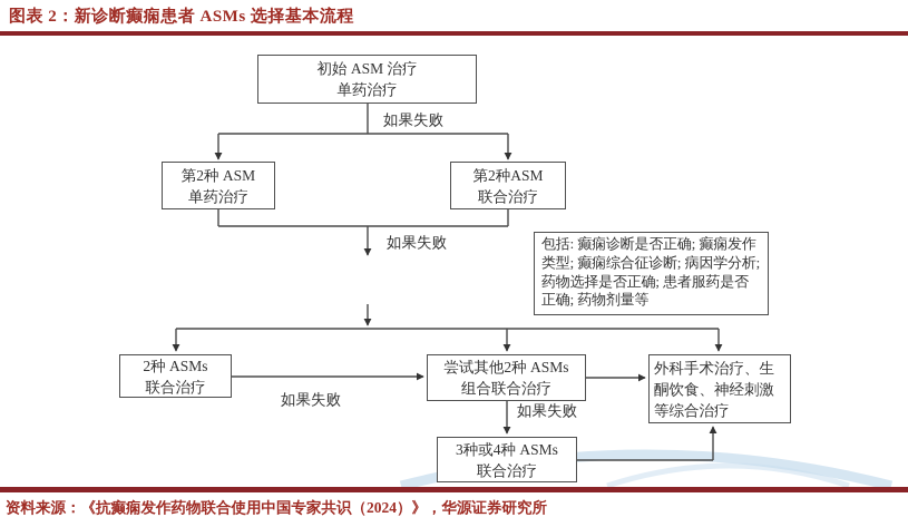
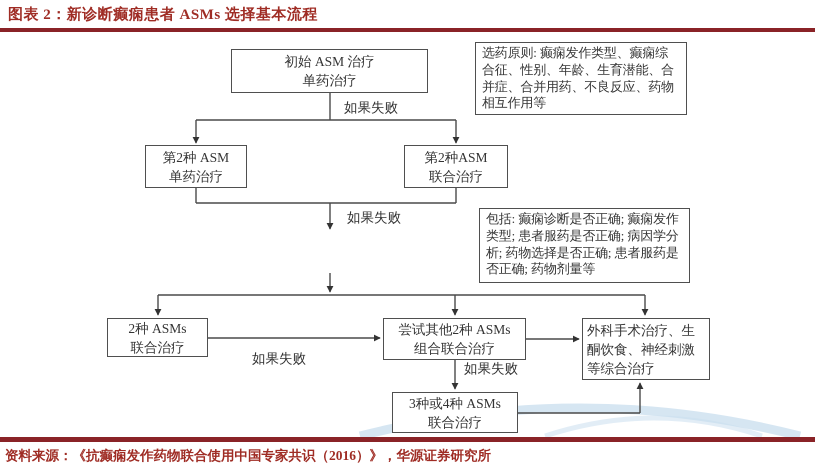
  图表 2：新诊断癫痫患者 ASMs 选择基本流程
  初始 ASM 治疗
  单药治疗
  第2种 ASM
  单药治疗
  第2种ASM
  联合治疗
  2种 ASMs
  联合治疗
  尝试其他2种 ASMs
  组合联合治疗
  外科手术治疗、生酮饮食、神经刺激等综合治疗
  3种或4种 ASMs
  联合治疗
+ 选药原则: 癫痫发作类型、癫痫综合征、性别、年龄、生育潜能、合并症、合并用药、不良反应、药物相互作用等
- 包括: 癫痫诊断是否正确; 癫痫发作类型; 癫痫综合征诊断; 病因学分析; 药物选择是否正确; 患者服药是否正确; 药物剂量等
+ 包括: 癫痫诊断是否正确; 癫痫发作类型; 患者服药是否正确; 病因学分析; 药物选择是否正确; 患者服药是否正确; 药物剂量等
  如果失败
  如果失败
  如果失败
  如果失败
- 资料来源：《抗癫痫发作药物联合使用中国专家共识（2024）》，华源证券研究所
+ 资料来源：《抗癫痫发作药物联合使用中国专家共识（2016）》，华源证券研究所
